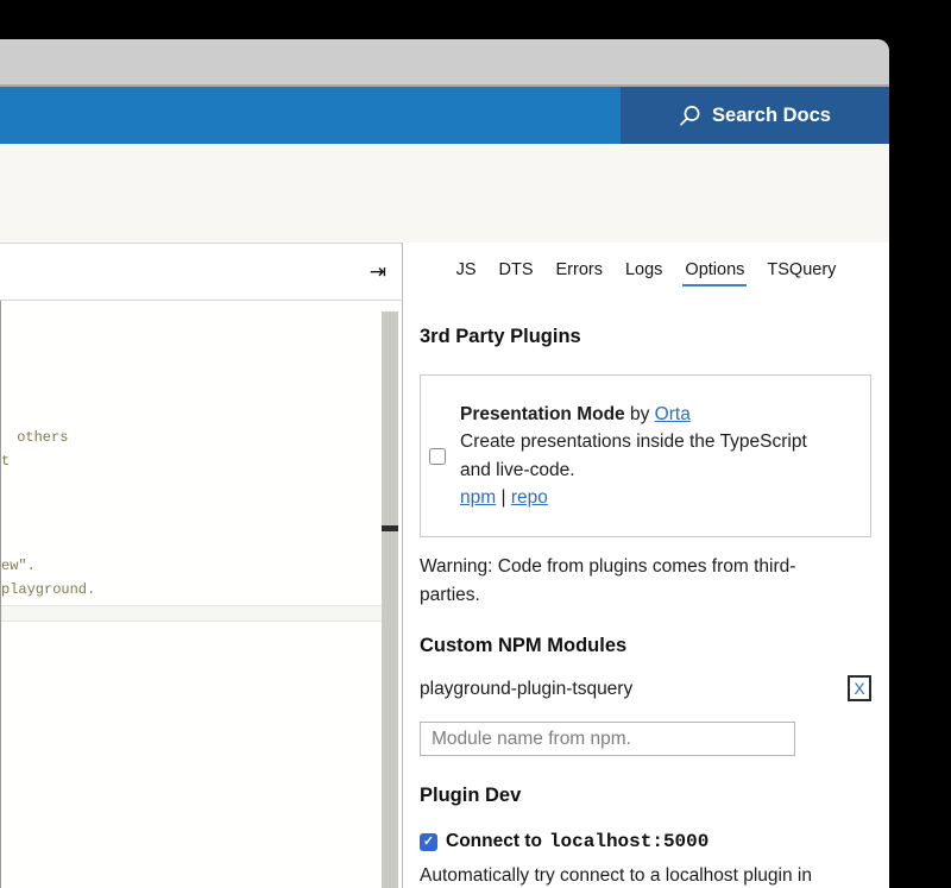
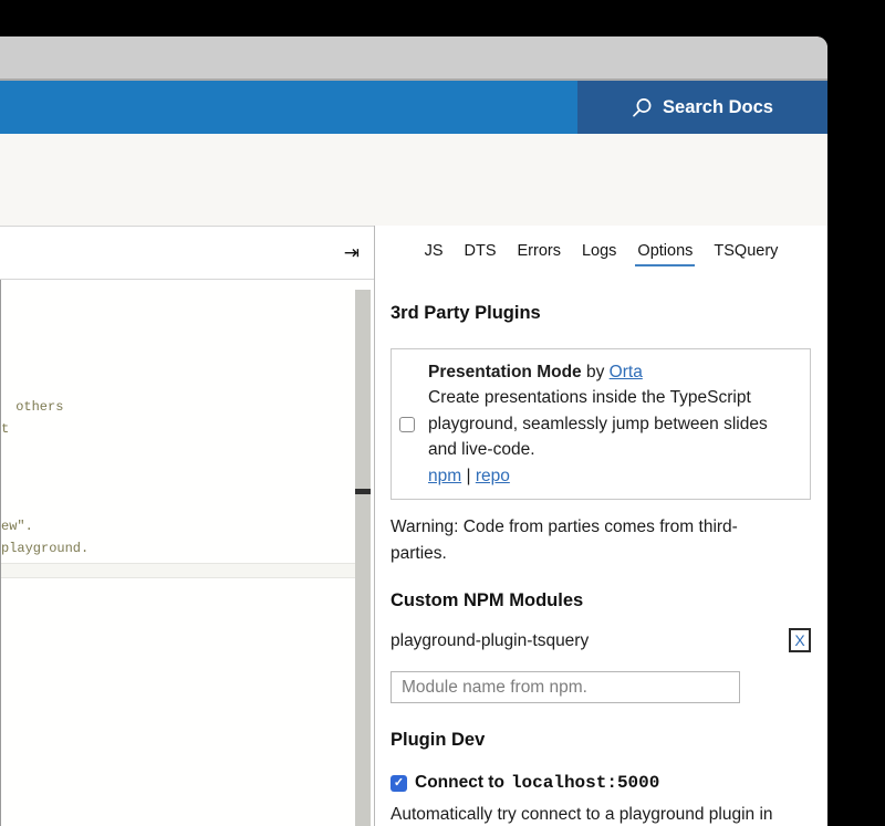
  Search Docs
  ⇥
  others
  t
  ew".
  playground.
  JS
  DTS
  Errors
  Logs
  Options
  TSQuery
  3rd Party Plugins
  Presentation Mode by Orta
  Create presentations inside the TypeScript
+ playground, seamlessly jump between slides
  and live-code.
  npm | repo
- Warning: Code from plugins comes from third-
+ Warning: Code from parties comes from third-
  parties.
  Custom NPM Modules
  playground-plugin-tsquery
  X
  Module name from npm.
  Plugin Dev
  ✓
  Connect to
  localhost:5000
- Automatically try connect to a localhost plugin in
+ Automatically try connect to a playground plugin in
